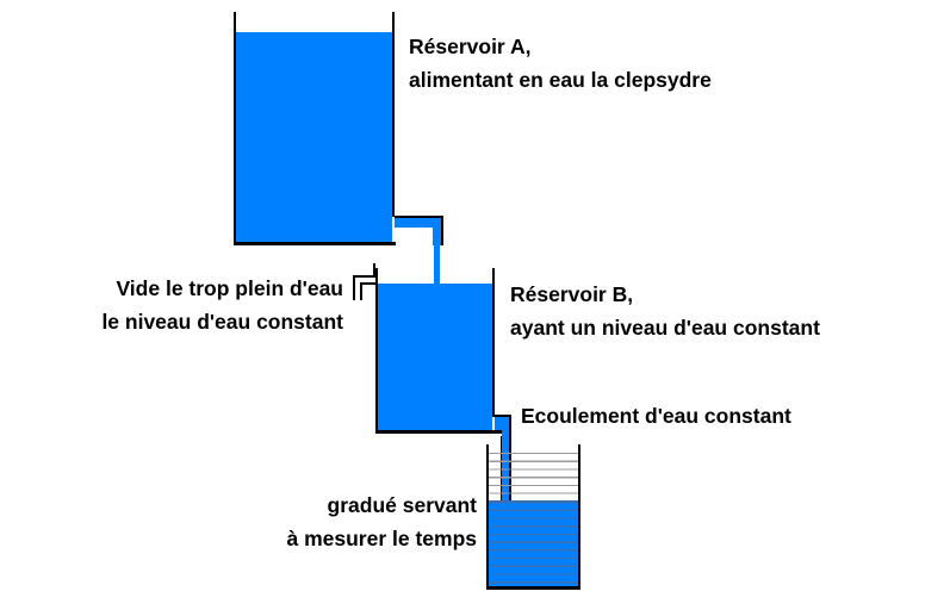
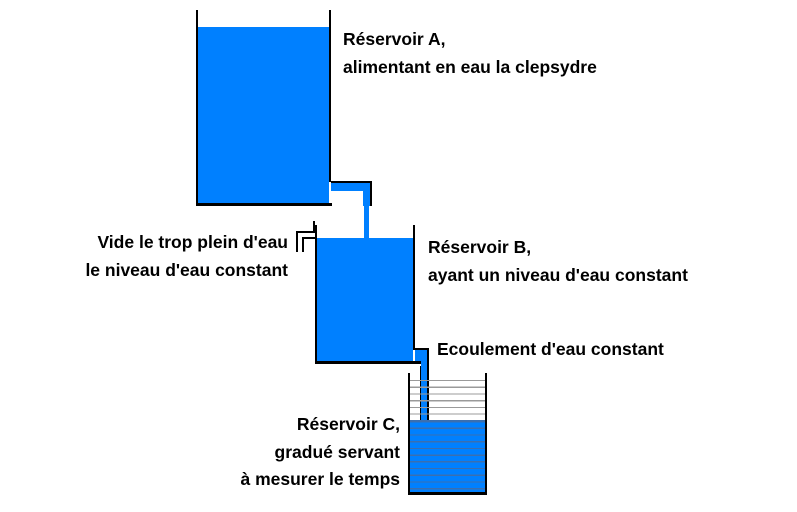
  Réservoir A,
  alimentant en eau la clepsydre
  Vide le trop plein d'eau
  le niveau d'eau constant
  Réservoir B,
  ayant un niveau d'eau constant
  Ecoulement d'eau constant
+ Réservoir C,
  gradué servant
  à mesurer le temps
